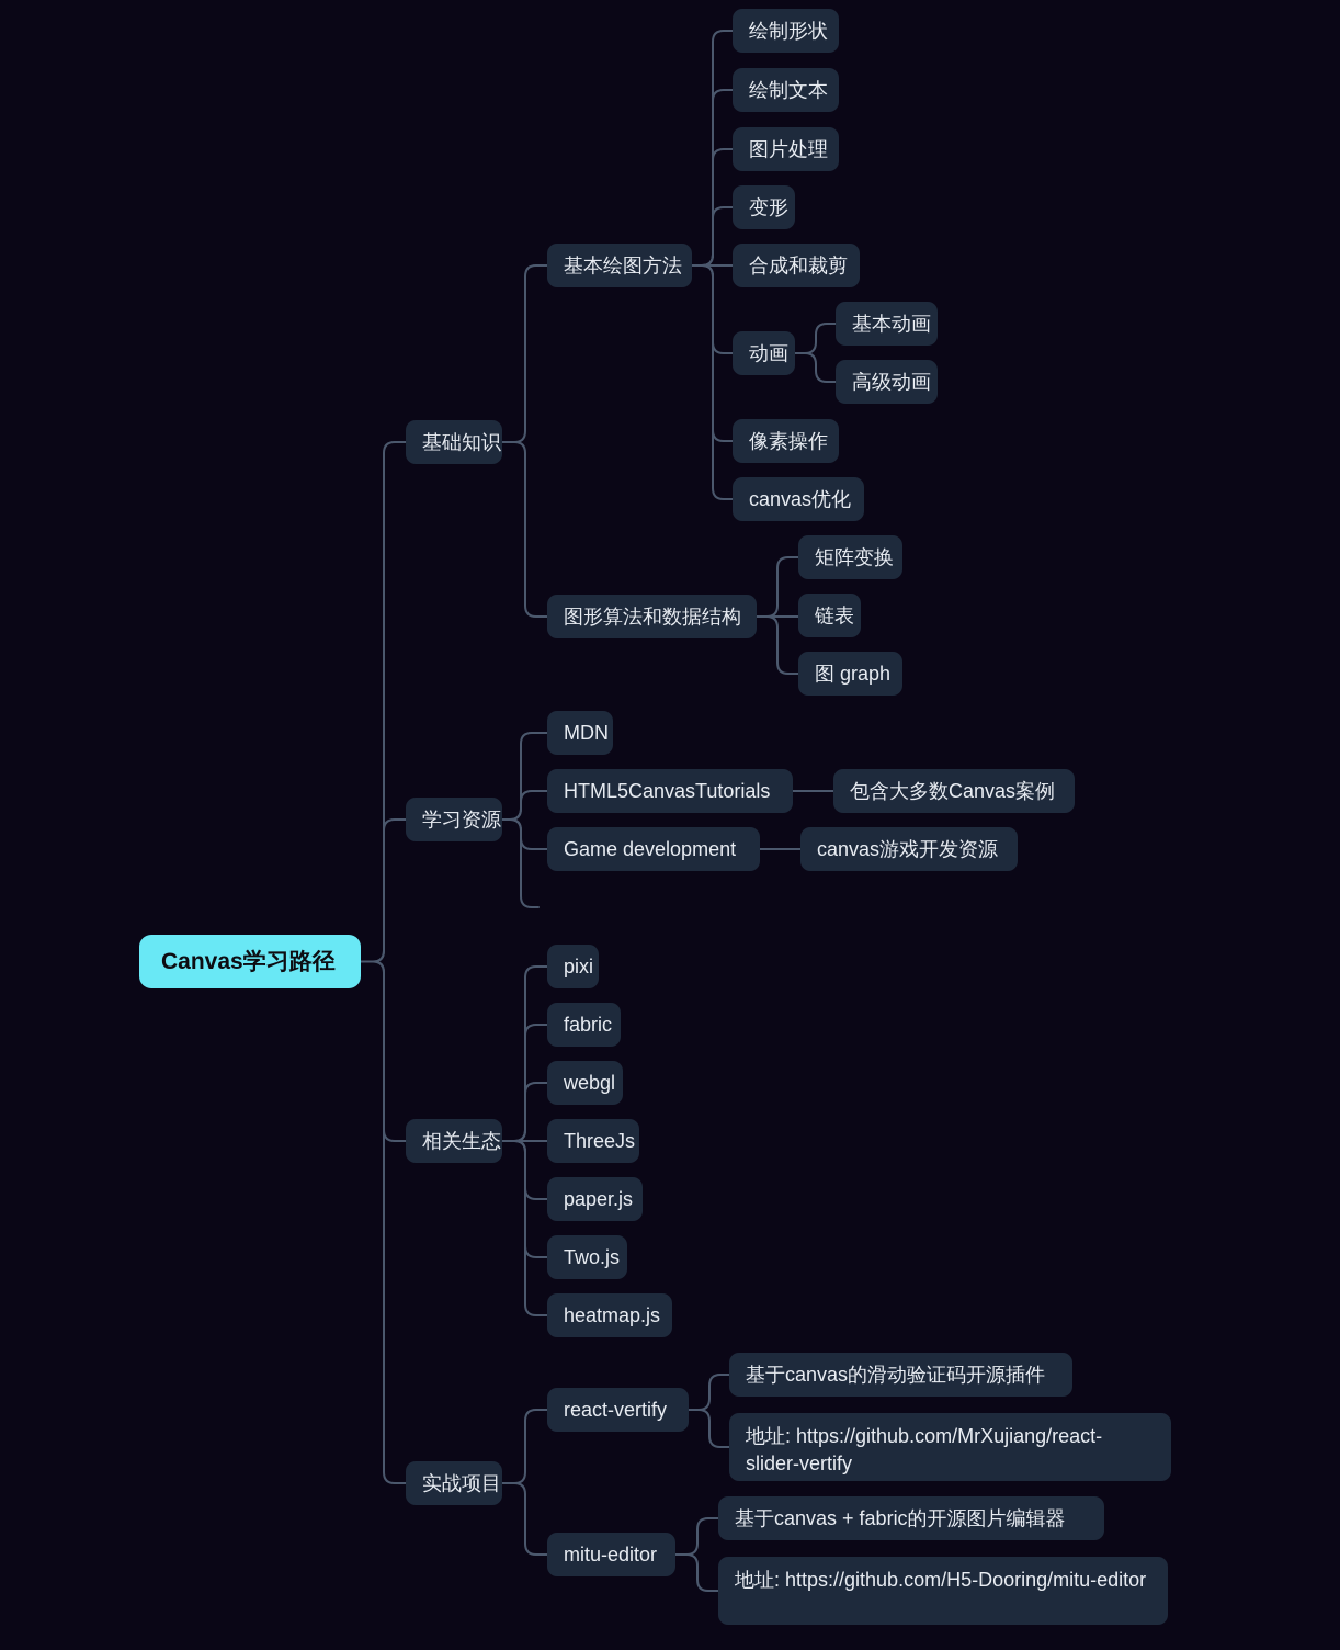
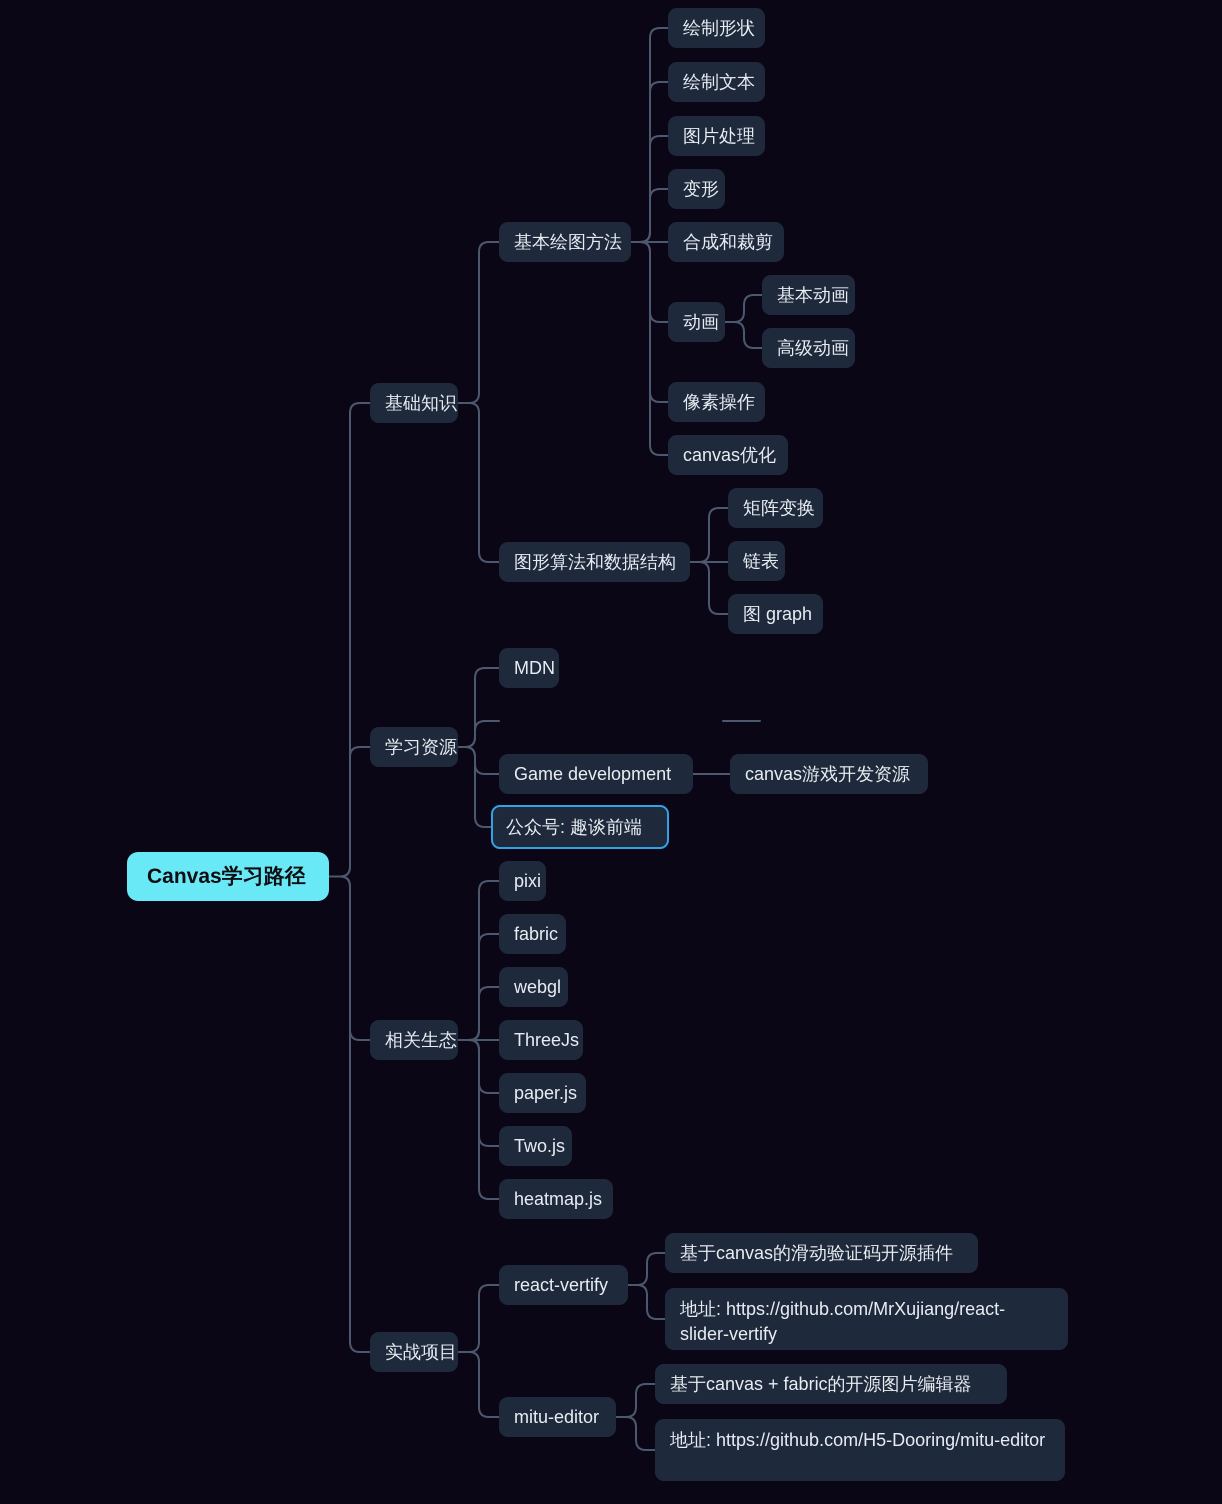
  Canvas学习路径
  基础知识
  学习资源
  相关生态
  实战项目
  基本绘图方法
  图形算法和数据结构
  绘制形状
  绘制文本
  图片处理
  变形
  合成和裁剪
  动画
  基本动画
  高级动画
  像素操作
  canvas优化
  矩阵变换
  链表
  图 graph
  MDN
- HTML5CanvasTutorials
- 包含大多数Canvas案例
  Game development
  canvas游戏开发资源
+ 公众号: 趣谈前端
  pixi
  fabric
  webgl
  ThreeJs
  paper.js
  Two.js
  heatmap.js
  react-vertify
  基于canvas的滑动验证码开源插件
  地址: https://github.com/MrXujiang/react-slider-vertify
  mitu-editor
  基于canvas + fabric的开源图片编辑器
  地址: https://github.com/H5-Dooring/mitu-editor
